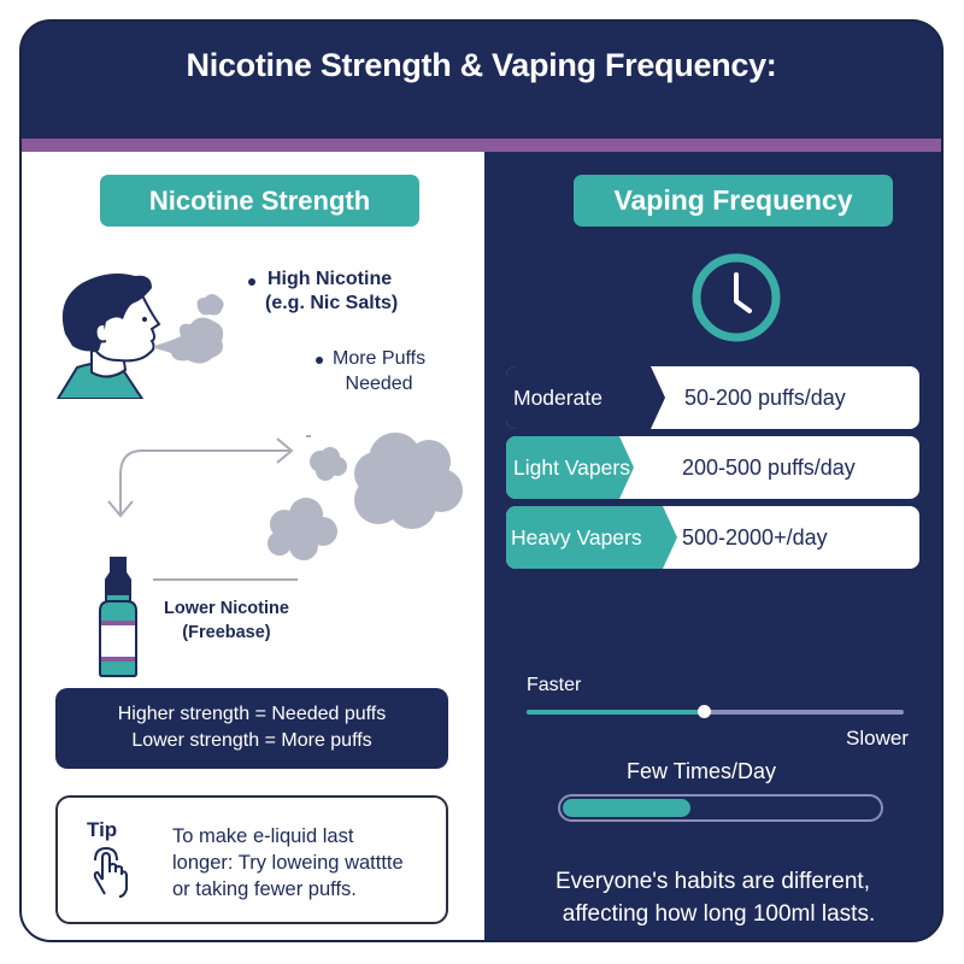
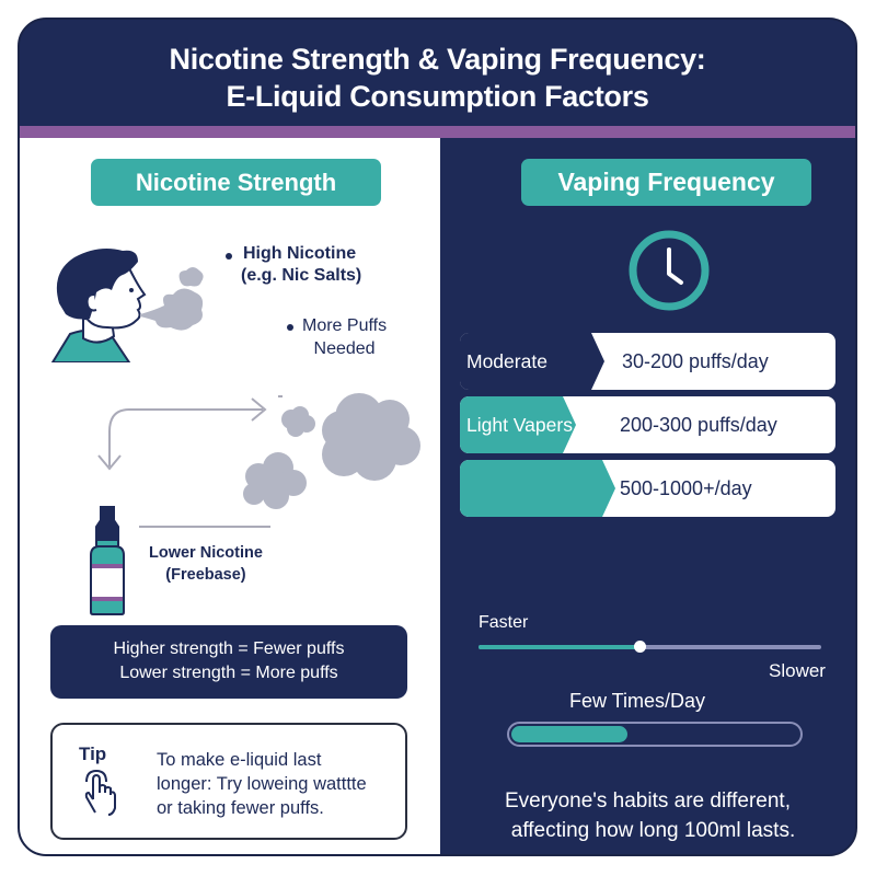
  Nicotine Strength & Vaping Frequency:
+ E-Liquid Consumption Factors
  Nicotine Strength
  High Nicotine
  (e.g. Nic Salts)
  More Puffs
  Needed
  Lower Nicotine
  (Freebase)
- Higher strength = Needed puffs
+ Higher strength = Fewer puffs
  Lower strength = More puffs
  Tip
  To make e-liquid last
  longer: Try loweing watttte
  or taking fewer puffs.
  Vaping Frequency
  Moderate
- 50-200 puffs/day
+ 30-200 puffs/day
  Light Vapers
- 200-500 puffs/day
+ 200-300 puffs/day
- Heavy Vapers
- 500-2000+/day
+ 500-1000+/day
  Faster
  Slower
  Few Times/Day
  Everyone's habits are different,
  affecting how long 100ml lasts.
